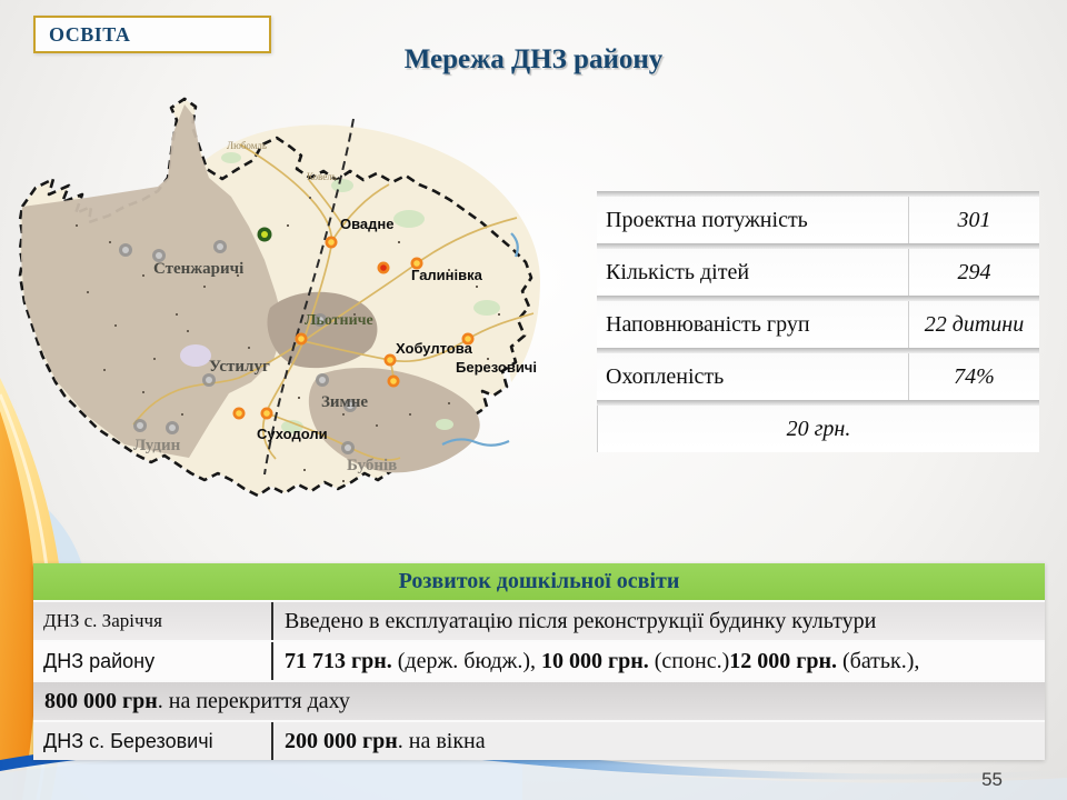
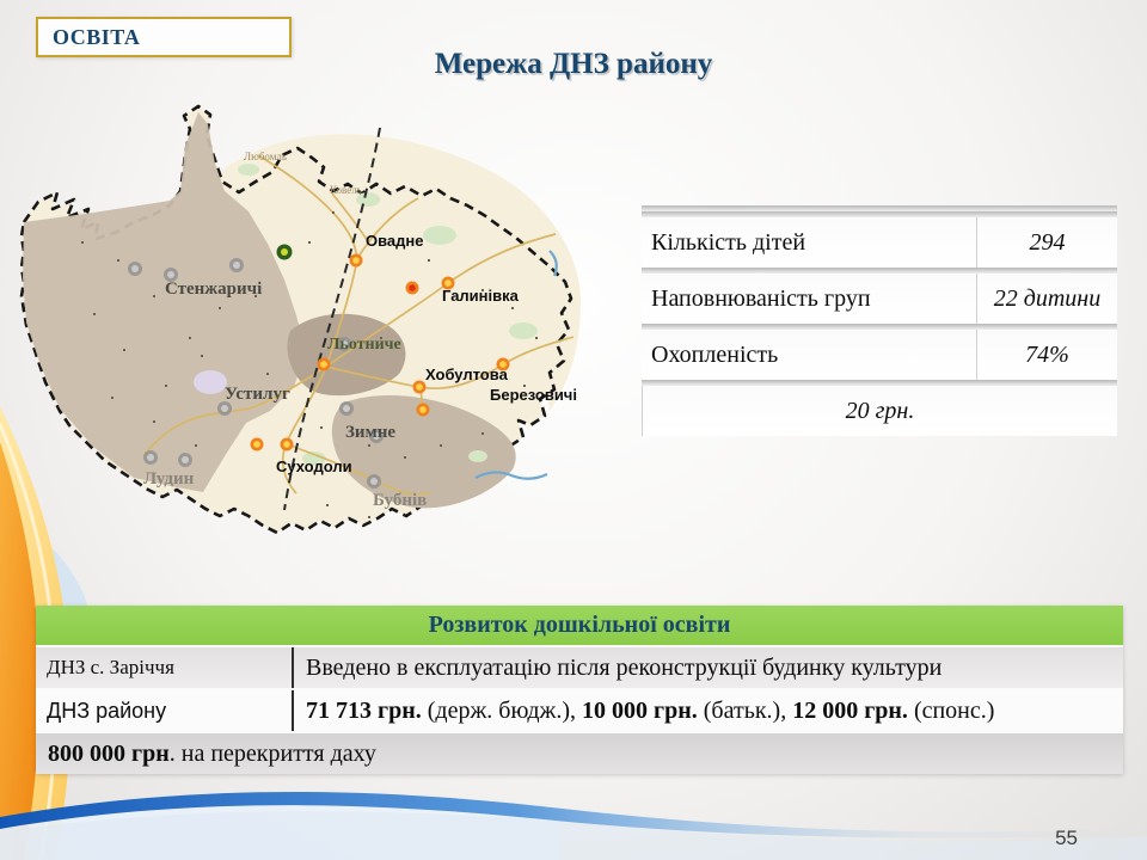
  ОСВІТА
  Мережа ДНЗ району
  Овадне
  Галинівка
  Стенжаричі
  Льотниче
  Хобултова
  Березовичі
  Устилуг
  Зимне
  Суходоли
  Лудин
  Бубнів
  Любомль
  Ковель
- Проектна потужність
- 301
  Кількість дітей
  294
  Наповнюваність груп
  22 дитини
  Охопленість
  74%
  20 грн.
  Розвиток дошкільної освіти
  ДНЗ с. Заріччя
  Введено в експлуатацію після реконструкції будинку культури
  ДНЗ району
  71 713 грн.
  (держ. бюдж.),
  10 000 грн.
- (спонс.)
+ (батьк.),
  12 000 грн.
- (батьк.),
+ (спонс.)
  800 000 грн
  . на перекриття даху
- ДНЗ с. Березовичі
- 200 000 грн
- . на вікна
  55
